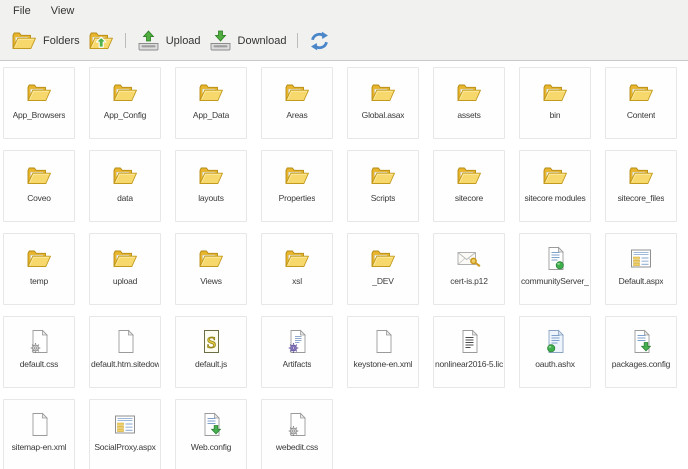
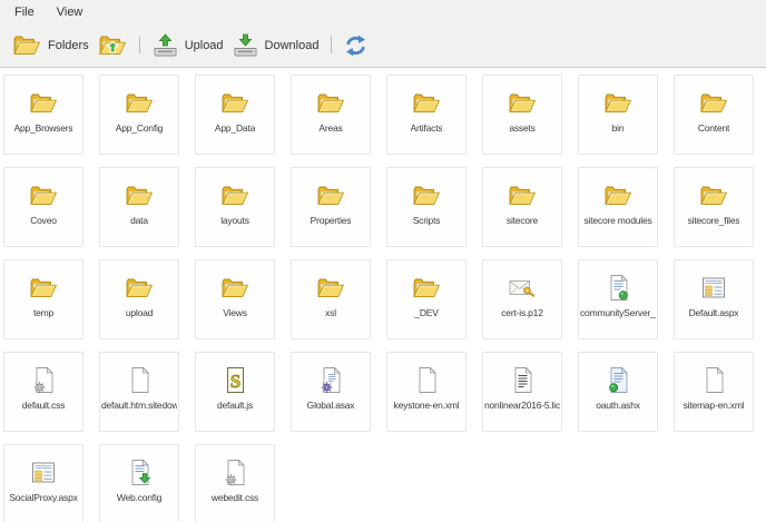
  File
  View
  Folders
  Upload
  Download
  App_Browsers
  App_Config
  App_Data
  Areas
- Global.asax
+ Artifacts
  assets
  bin
  Content
  Coveo
  data
  layouts
  Properties
  Scripts
  sitecore
  sitecore modules
  sitecore_files
  temp
  upload
  Views
  xsl
  _DEV
  cert-is.p12
  communityServer_
  Default.aspx
  default.css
  default.htm.sitedow
  S
  default.js
- Artifacts
+ Global.asax
  keystone-en.xml
  nonlinear2016-5.lic
  oauth.ashx
- packages.config
  sitemap-en.xml
  SocialProxy.aspx
  Web.config
  webedit.css
